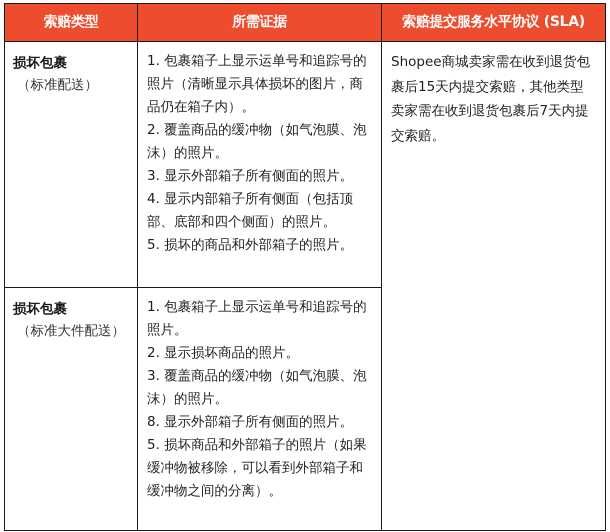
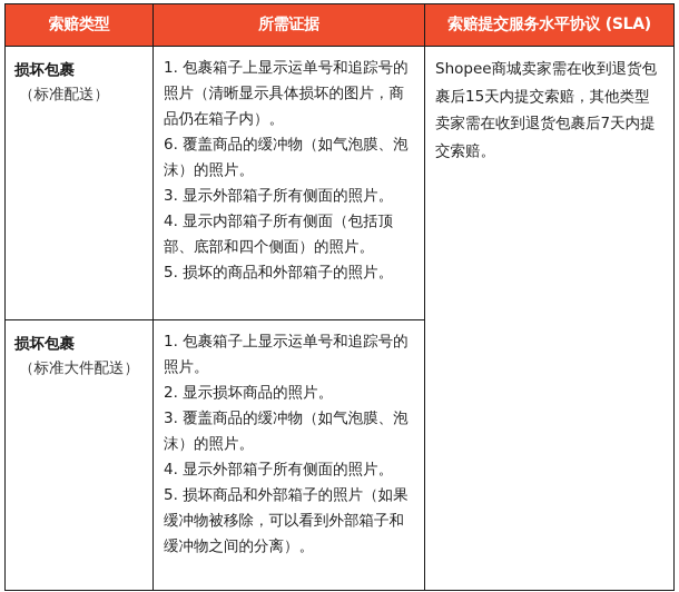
  索赔类型	所需证据	索赔提交服务水平协议 (SLA)
- 损坏包裹 （标准配送）	1. 包裹箱子上显示运单号和追踪号的照片（清晰显示具体损坏的图片，商品仍在箱子内）。 2. 覆盖商品的缓冲物（如气泡膜、泡沫）的照片。 3. 显示外部箱子所有侧面的照片。 4. 显示内部箱子所有侧面（包括顶部、底部和四个侧面）的照片。 5. 损坏的商品和外部箱子的照片。	Shopee商城卖家需在收到退货包裹后15天内提交索赔，其他类型卖家需在收到退货包裹后7天内提交索赔。
+ 损坏包裹 （标准配送）	1. 包裹箱子上显示运单号和追踪号的照片（清晰显示具体损坏的图片，商品仍在箱子内）。 6. 覆盖商品的缓冲物（如气泡膜、泡沫）的照片。 3. 显示外部箱子所有侧面的照片。 4. 显示内部箱子所有侧面（包括顶部、底部和四个侧面）的照片。 5. 损坏的商品和外部箱子的照片。	Shopee商城卖家需在收到退货包裹后15天内提交索赔，其他类型卖家需在收到退货包裹后7天内提交索赔。
- 损坏包裹 （标准大件配送）	1. 包裹箱子上显示运单号和追踪号的照片。 2. 显示损坏商品的照片。 3. 覆盖商品的缓冲物（如气泡膜、泡沫）的照片。 8. 显示外部箱子所有侧面的照片。 5. 损坏商品和外部箱子的照片（如果缓冲物被移除，可以看到外部箱子和缓冲物之间的分离）。
+ 损坏包裹 （标准大件配送）	1. 包裹箱子上显示运单号和追踪号的照片。 2. 显示损坏商品的照片。 3. 覆盖商品的缓冲物（如气泡膜、泡沫）的照片。 4. 显示外部箱子所有侧面的照片。 5. 损坏商品和外部箱子的照片（如果缓冲物被移除，可以看到外部箱子和缓冲物之间的分离）。
